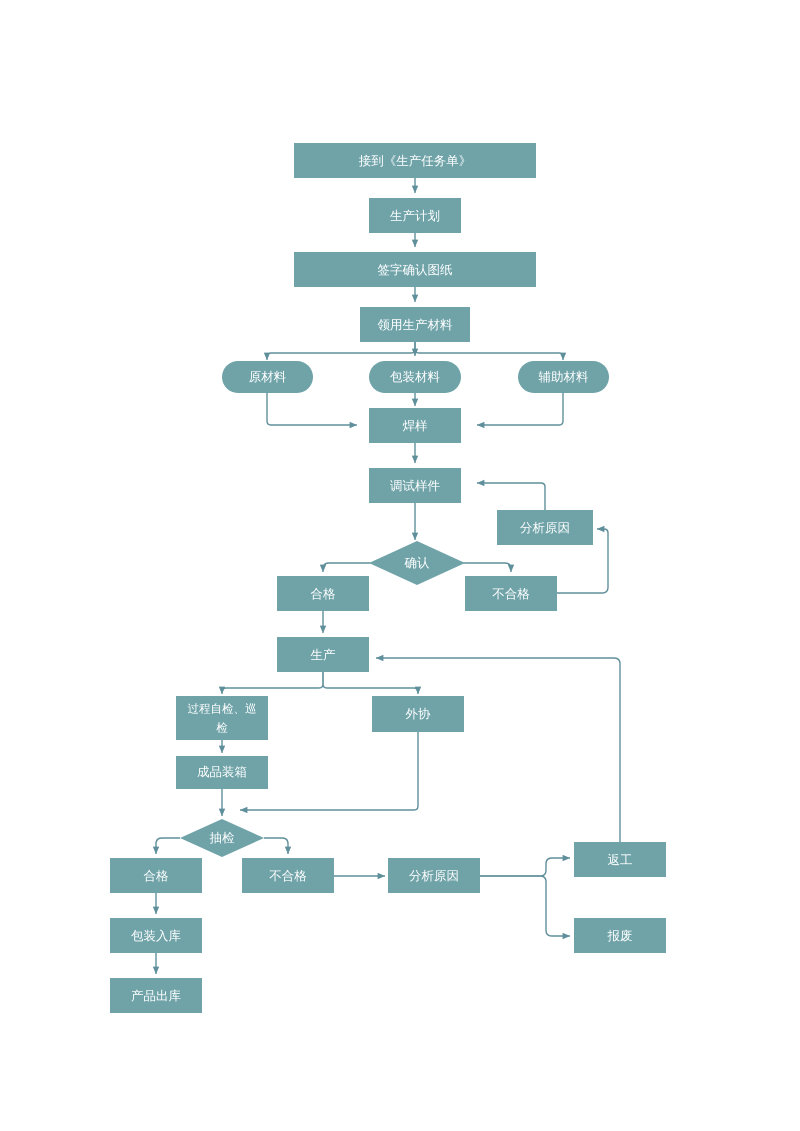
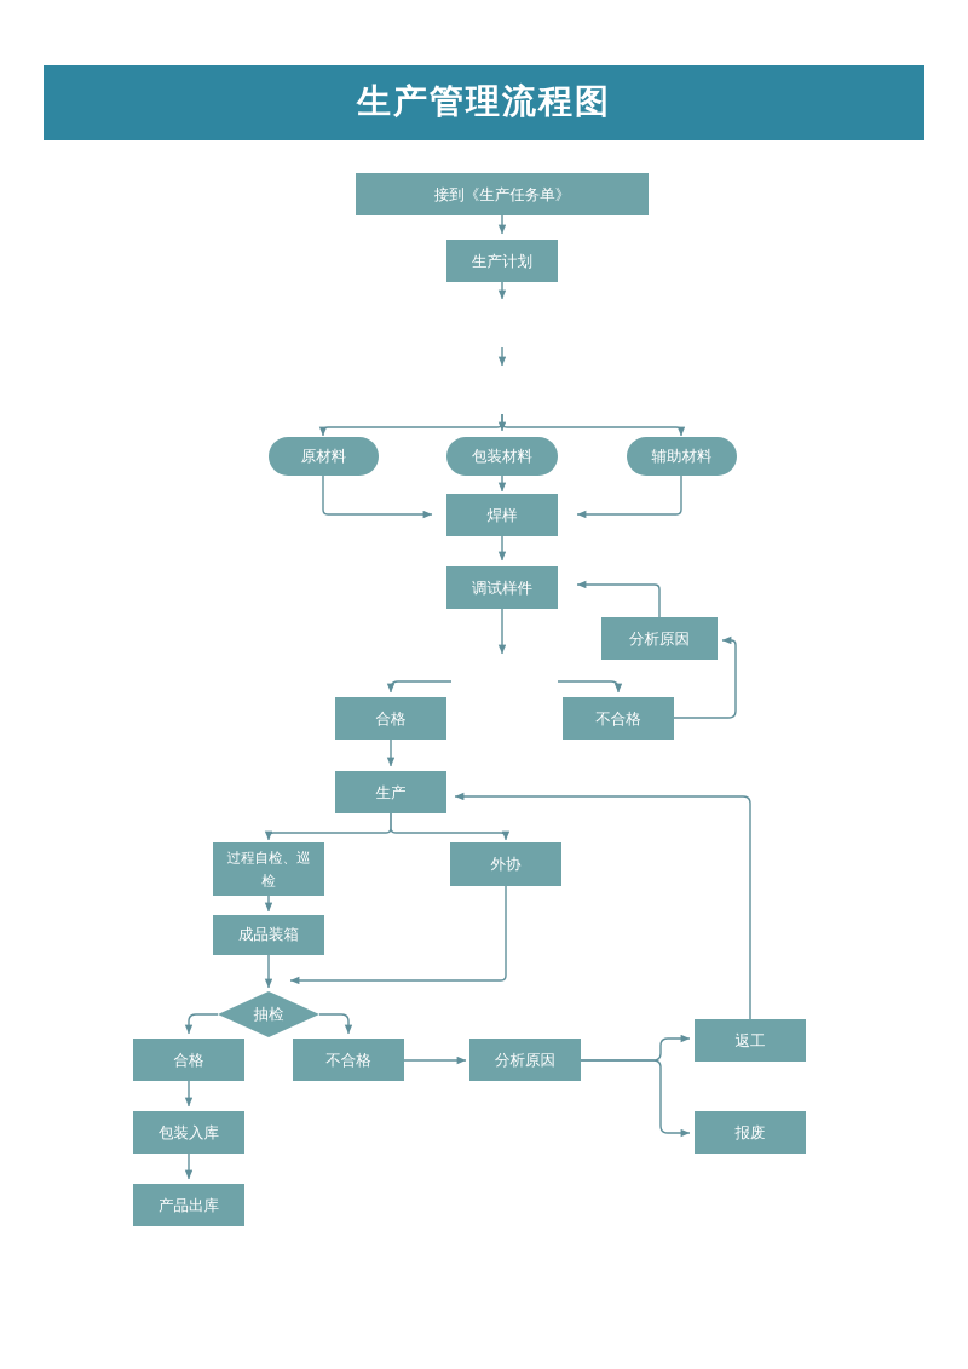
+ 生产管理流程图
  接到《生产任务单》
  生产计划
- 签字确认图纸
- 领用生产材料
  原材料
  包装材料
  辅助材料
  焊样
  调试样件
  分析原因
- 确认
  合格
  不合格
  生产
  过程自检、巡
  检
  外协
  成品装箱
  抽检
  合格
  不合格
  分析原因
  返工
  报废
  包装入库
  产品出库
